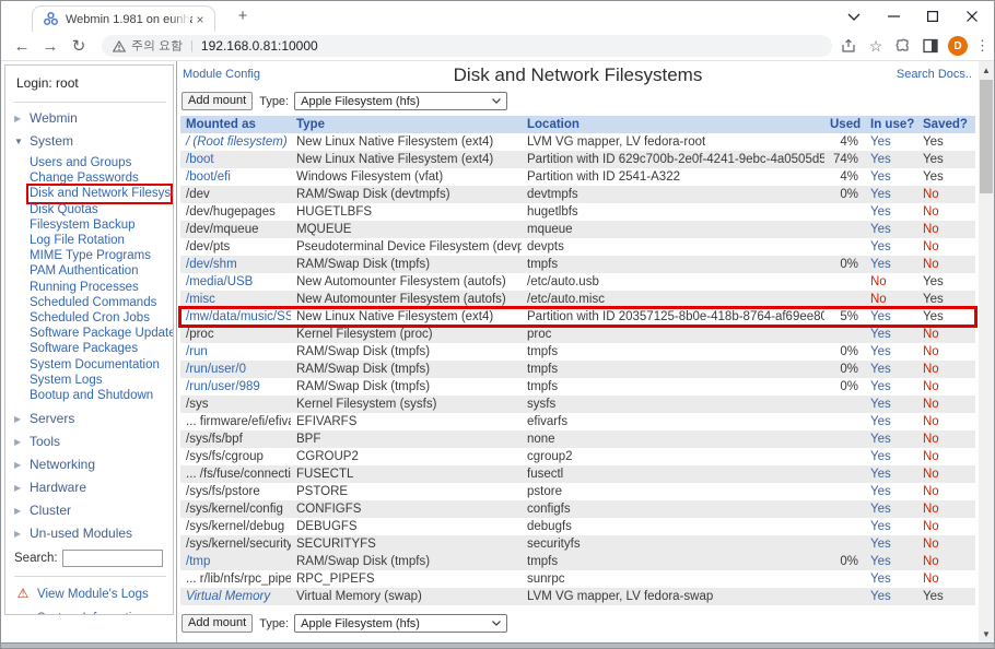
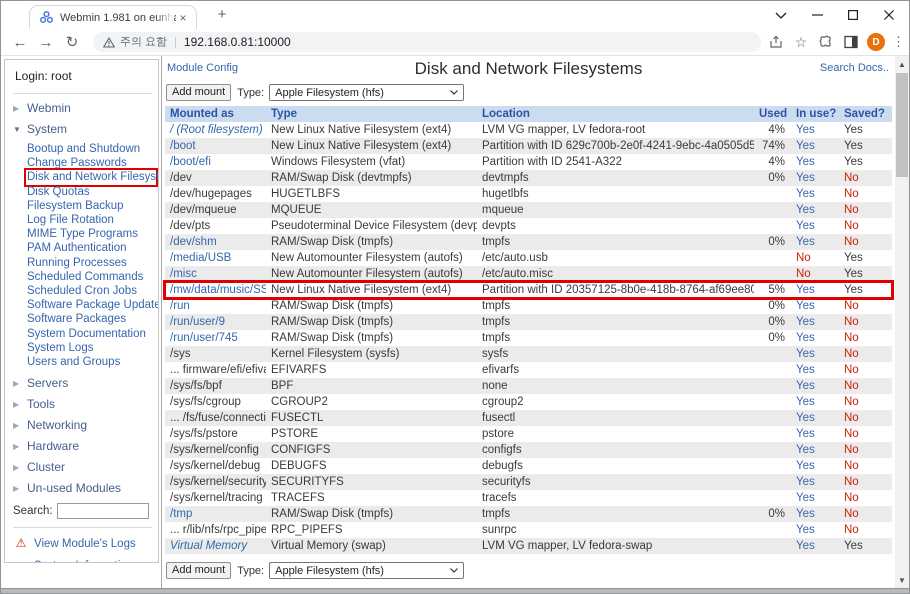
  ×
  +
  ←
  →
  ↻
  주의 요함
  |
  192.168.0.81:10000
  ☆
  D
  ⋮
  Login: root
  ▶
  Webmin
  ▼
  System
- Users and Groups
+ Bootup and Shutdown
  Change Passwords
  Disk and Network Filesyst
  Disk Quotas
  Filesystem Backup
  Log File Rotation
  MIME Type Programs
  PAM Authentication
  Running Processes
  Scheduled Commands
  Scheduled Cron Jobs
  Software Package Update
  Software Packages
  System Documentation
  System Logs
- Bootup and Shutdown
+ Users and Groups
  ▶
  Servers
  ▶
  Tools
  ▶
  Networking
  ▶
  Hardware
  ▶
  Cluster
  ▶
  Un-used Modules
  Search:
  ⚠
  View Module's Logs
  Module Config
  Disk and Network Filesystems
  Search Docs..
  Add mount
  Type:
  Apple Filesystem (hfs)
  Mounted as	Type	Location	Used	In use?	Saved?
  / (Root filesystem)	New Linux Native Filesystem (ext4)	LVM VG mapper, LV fedora-root	4%	Yes	Yes
  /boot	New Linux Native Filesystem (ext4)	Partition with ID 629c700b-2e0f-4241-9ebc-4a0505d5	74%	Yes	Yes
  /boot/efi	Windows Filesystem (vfat)	Partition with ID 2541-A322	4%	Yes	Yes
  /dev	RAM/Swap Disk (devtmpfs)	devtmpfs	0%	Yes	No
  /dev/hugepages	HUGETLBFS	hugetlbfs		Yes	No
  /dev/mqueue	MQUEUE	mqueue		Yes	No
  /dev/pts	Pseudoterminal Device Filesystem (devp	devpts		Yes	No
  /dev/shm	RAM/Swap Disk (tmpfs)	tmpfs	0%	Yes	No
  /media/USB	New Automounter Filesystem (autofs)	/etc/auto.usb		No	Yes
  /misc	New Automounter Filesystem (autofs)	/etc/auto.misc		No	Yes
  /mw/data/music/SS	New Linux Native Filesystem (ext4)	Partition with ID 20357125-8b0e-418b-8764-af69ee80	5%	Yes	Yes
- /proc	Kernel Filesystem (proc)	proc		Yes	No
  /run	RAM/Swap Disk (tmpfs)	tmpfs	0%	Yes	No
- /run/user/0	RAM/Swap Disk (tmpfs)	tmpfs	0%	Yes	No
+ /run/user/9	RAM/Swap Disk (tmpfs)	tmpfs	0%	Yes	No
- /run/user/989	RAM/Swap Disk (tmpfs)	tmpfs	0%	Yes	No
+ /run/user/745	RAM/Swap Disk (tmpfs)	tmpfs	0%	Yes	No
  /sys	Kernel Filesystem (sysfs)	sysfs		Yes	No
  ... firmware/efi/efiv	EFIVARFS	efivarfs		Yes	No
  /sys/fs/bpf	BPF	none		Yes	No
  /sys/fs/cgroup	CGROUP2	cgroup2		Yes	No
  ... /fs/fuse/connecti	FUSECTL	fusectl		Yes	No
  /sys/fs/pstore	PSTORE	pstore		Yes	No
  /sys/kernel/config	CONFIGFS	configfs		Yes	No
  /sys/kernel/debug	DEBUGFS	debugfs		Yes	No
  /sys/kernel/security	SECURITYFS	securityfs		Yes	No
+ /sys/kernel/tracing	TRACEFS	tracefs		Yes	No
  /tmp	RAM/Swap Disk (tmpfs)	tmpfs	0%	Yes	No
  ... r/lib/nfs/rpc_pipe	RPC_PIPEFS	sunrpc		Yes	No
  Virtual Memory	Virtual Memory (swap)	LVM VG mapper, LV fedora-swap		Yes	Yes
  Add mount
  Type:
  Apple Filesystem (hfs)
  ▲
  ▼
